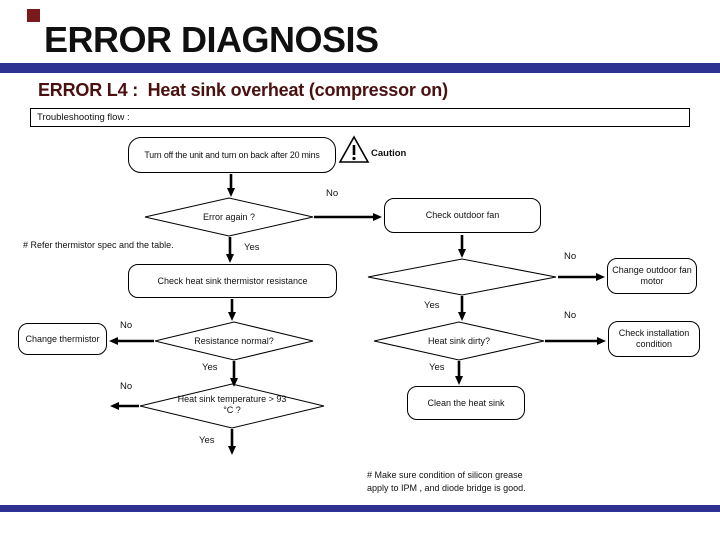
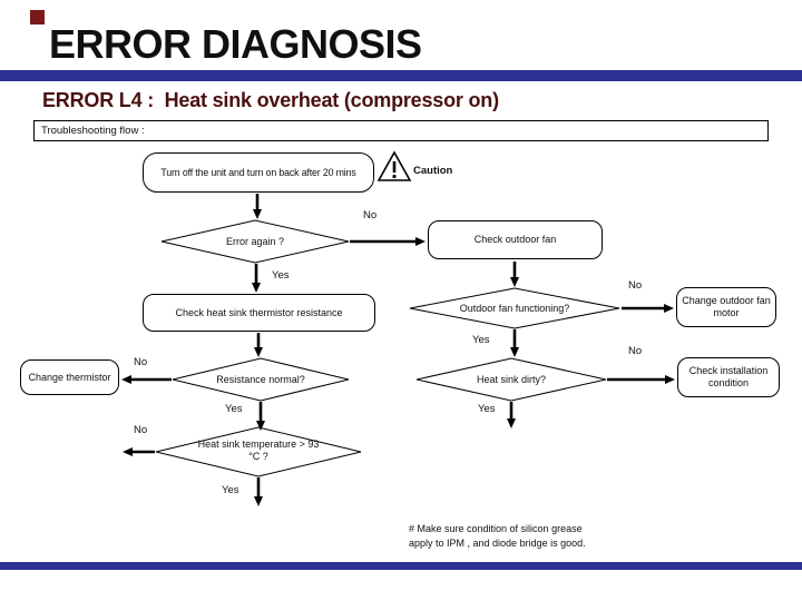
  ERROR DIAGNOSIS
  ERROR L4 : Heat sink overheat (compressor on)
  Troubleshooting flow :
  Caution
  Turn off the unit and turn on back after 20 mins
  Check outdoor fan
  Check heat sink thermistor resistance
  Change outdoor fan motor
  Change thermistor
  Check installation condition
- Clean the heat sink
  Error again ?
+ Outdoor fan functioning?
  Resistance normal?
  Heat sink dirty?
  Heat sink temperature > 93 °C ?
  No
  Yes
  No
  Yes
  No
  Yes
  No
  Yes
  No
  Yes
- # Refer thermistor spec and the table.
  # Make sure condition of silicon grease
  apply to IPM , and diode bridge is good.
